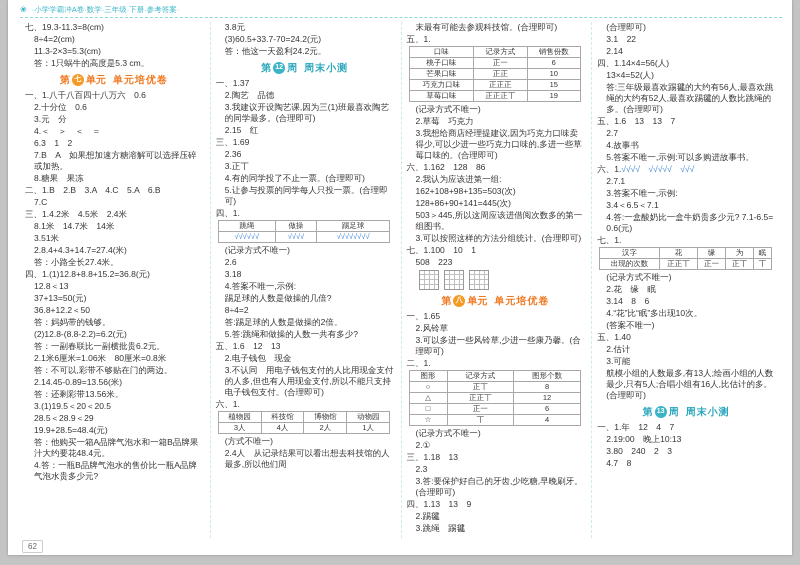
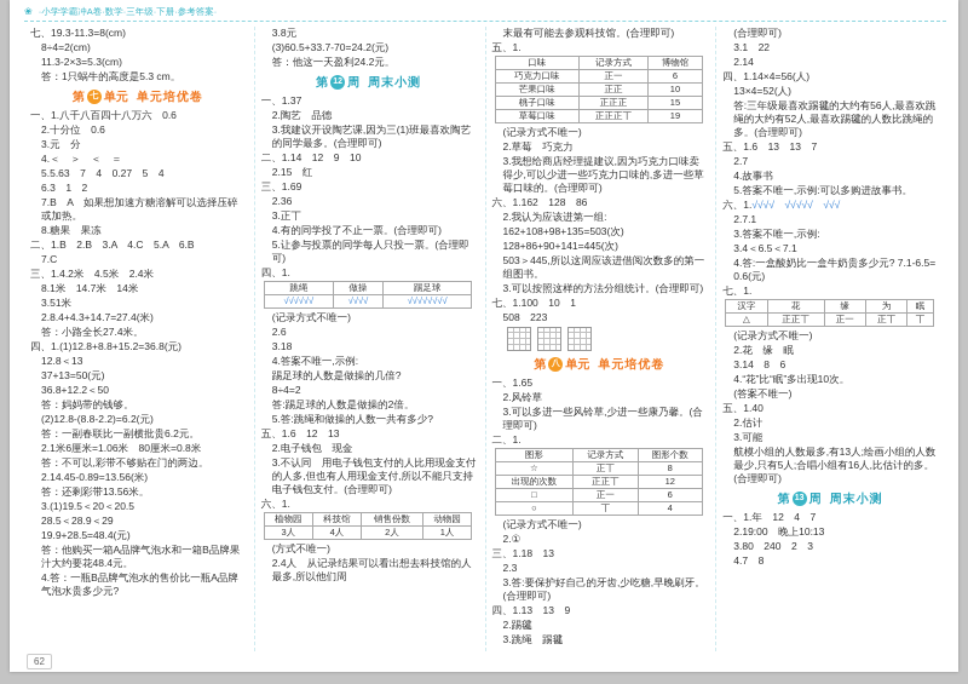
  ❀
  ·小学学霸冲A卷·数学·三年级·下册·参考答案·
  七、19.3-11.3=8(cm)
  8÷4=2(cm)
  11.3-2×3=5.3(cm)
  答：1只蜗牛的高度是5.3 cm。
  第
  单元
  单元培优卷
  一、1.八千八百四十八万六 0.6
  2.十分位 0.6
  3.元 分
  4.＜ ＞ ＜ ＝
+ 5.5.63 7 4 0.27 5 4
  6.3 1 2
  7.B A 如果想加速方糖溶解可以选择压碎或加热。
  8.糖果 果冻
  二、1.B 2.B 3.A 4.C 5.A 6.B
  7.C
  三、1.4.2米 4.5米 2.4米
  8.1米 14.7米 14米
  3.51米
  2.8.4+4.3+14.7=27.4(米)
  答：小路全长27.4米。
  四、1.(1)12.8+8.8+15.2=36.8(元)
  12.8＜13
  37+13=50(元)
  36.8+12.2＜50
  答：妈妈带的钱够。
  (2)12.8-(8.8-2.2)=6.2(元)
  答：一副春联比一副横批贵6.2元。
  2.1米6厘米=1.06米 80厘米=0.8米
  答：不可以,彩带不够贴在门的两边。
  2.14.45-0.89=13.56(米)
  答：还剩彩带13.56米。
  3.(1)19.5＜20＜20.5
  28.5＜28.9＜29
  19.9+28.5=48.4(元)
  答：他购买一箱A品牌气泡水和一箱B品牌果汁大约要花48.4元。
  4.答：一瓶B品牌气泡水的售价比一瓶A品牌气泡水贵多少元?
  3.8元
  (3)60.5+33.7-70=24.2(元)
  答：他这一天盈利24.2元。
  第
  周
  周末小测
  一、1.37
  2.陶艺 品德
  3.我建议开设陶艺课,因为三(1)班最喜欢陶艺的同学最多。(合理即可)
+ 二、1.14 12 9 10
  2.15 红
  三、1.69
  2.36
  3.正丅
  4.有的同学投了不止一票。(合理即可)
  5.让参与投票的同学每人只投一票。(合理即可)
  四、1.
  跳绳	做操	踢足球
  √√√√√√	√√√√	√√√√√√√√
  (记录方式不唯一)
  2.6
  3.18
  4.答案不唯一,示例:
  踢足球的人数是做操的几倍?
  8÷4=2
  答:踢足球的人数是做操的2倍。
  5.答:跳绳和做操的人数一共有多少?
  五、1.6 12 13
  2.电子钱包 现金
  3.不认同 用电子钱包支付的人比用现金支付的人多,但也有人用现金支付,所以不能只支持电子钱包支付。(合理即可)
  六、1.
- 植物园	科技馆	博物馆	动物园
+ 植物园	科技馆	销售份数	动物园
  3人	4人	2人	1人
  (方式不唯一)
  2.4人 从记录结果可以看出想去科技馆的人最多,所以他们周
  末最有可能去参观科技馆。(合理即可)
  五、1.
- 口味	记录方式	销售份数
+ 口味	记录方式	博物馆
- 桃子口味	正一	6
+ 巧克力口味	正一	6
  芒果口味	正正	10
- 巧克力口味	正正正	15
+ 桃子口味	正正正	15
  草莓口味	正正正丅	19
  (记录方式不唯一)
  2.草莓 巧克力
  3.我想给商店经理提建议,因为巧克力口味卖得少,可以少进一些巧克力口味的,多进一些草莓口味的。(合理即可)
  六、1.162 128 86
  2.我认为应该进第一组:
  162+108+98+135=503(次)
  128+86+90+141=445(次)
  503＞445,所以这周应该进借阅次数多的第一组图书。
  3.可以按照这样的方法分组统计。(合理即可)
  七、1.100 10 1
  508 223
  第
  单元
  单元培优卷
  一、1.65
  2.风铃草
  3.可以多进一些风铃草,少进一些康乃馨。(合理即可)
  二、1.
  图形	记录方式	图形个数
- ○	正丅	8
+ ☆	正丅	8
- △	正正丅	12
+ 出现的次数	正正丅	12
  □	正一	6
- ☆	丅	4
+ ○	丅	4
  (记录方式不唯一)
  2.①
  三、1.18 13
  2.3
  3.答:要保护好自己的牙齿,少吃糖,早晚刷牙。(合理即可)
  四、1.13 13 9
  2.踢毽
  3.跳绳 踢毽
  (合理即可)
  3.1 22
  2.14
  四、1.14×4=56(人)
  13×4=52(人)
  答:三年级最喜欢踢毽的大约有56人,最喜欢跳绳的大约有52人,最喜欢踢毽的人数比跳绳的多。(合理即可)
  五、1.6 13 13 7
  2.7
  4.故事书
  5.答案不唯一,示例:可以多购进故事书。
  六、1.√√√√ √√√√√ √√√
  2.7.1
  3.答案不唯一,示例:
  3.4＜6.5＜7.1
  4.答:一盒酸奶比一盒牛奶贵多少元? 7.1-6.5=0.6(元)
  七、1.
  汉字	花	缘	为	眠
- 出现的次数	正正丅	正一	正丅	丅
+ △	正正丅	正一	正丅	丅
  (记录方式不唯一)
  2.花 缘 眠
  3.14 8 6
  4.“花”比“眠”多出现10次。
  (答案不唯一)
  五、1.40
  2.估计
  3.可能
  航模小组的人数最多,有13人;绘画小组的人数最少,只有5人;合唱小组有16人,比估计的多。(合理即可)
  第
  周
  周末小测
  一、1.年 12 4 7
  2.19:00 晚上10:13
  3.80 240 2 3
  4.7 8
  62
